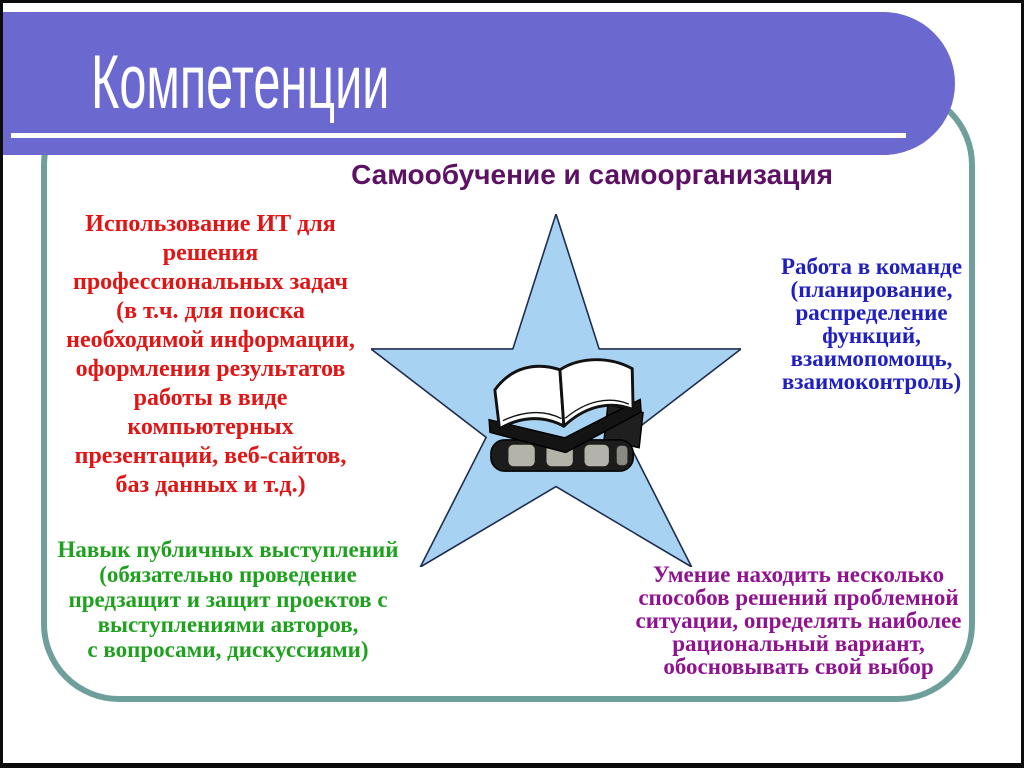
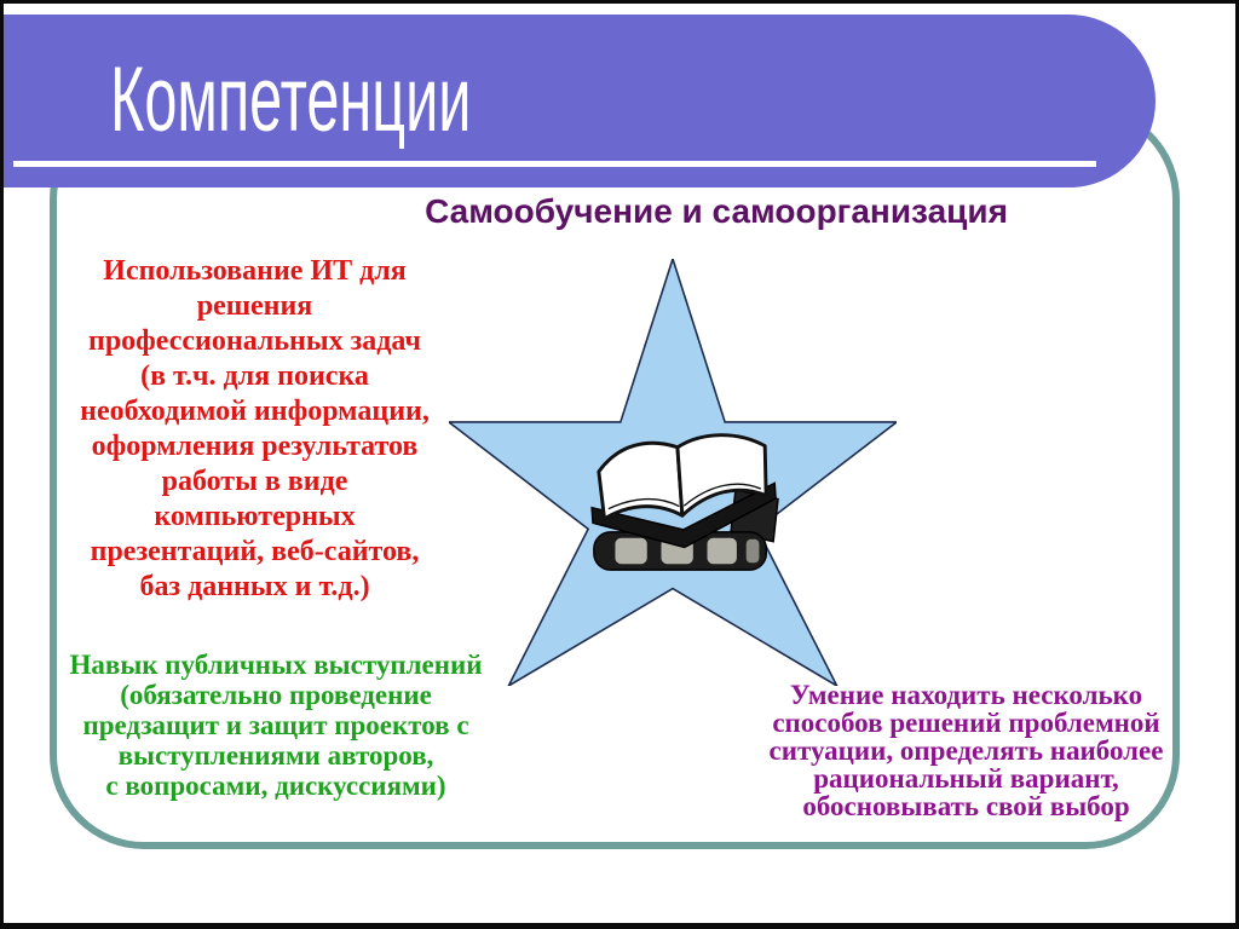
  Компетенции
  Самообучение и самоорганизация
  Использование ИТ для
  решения
  профессиональных задач
  (в т.ч. для поиска
  необходимой информации,
  оформления результатов
  работы в виде
  компьютерных
  презентаций, веб-сайтов,
  баз данных и т.д.)
- Работа в команде
- (планирование,
- распределение
- функций,
- взаимопомощь,
- взаимоконтроль)
  Навык публичных выступлений
  (обязательно проведение
  предзащит и защит проектов с
  выступлениями авторов,
  с вопросами, дискуссиями)
  Умение находить несколько
  способов решений проблемной
  ситуации, определять наиболее
  рациональный вариант,
  обосновывать свой выбор
